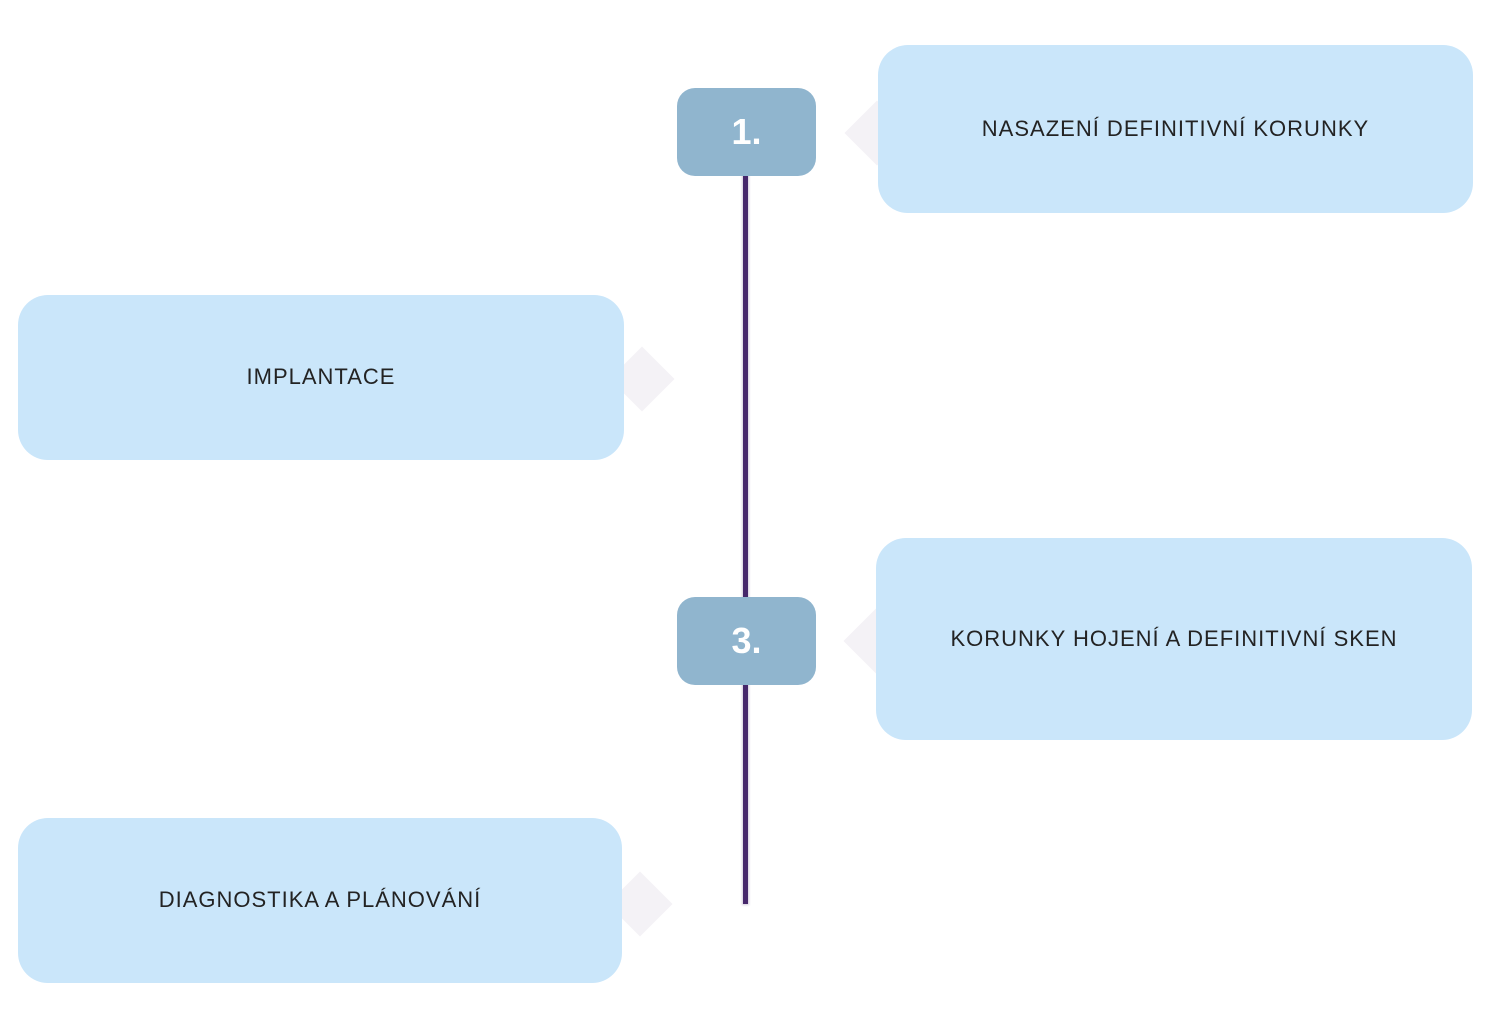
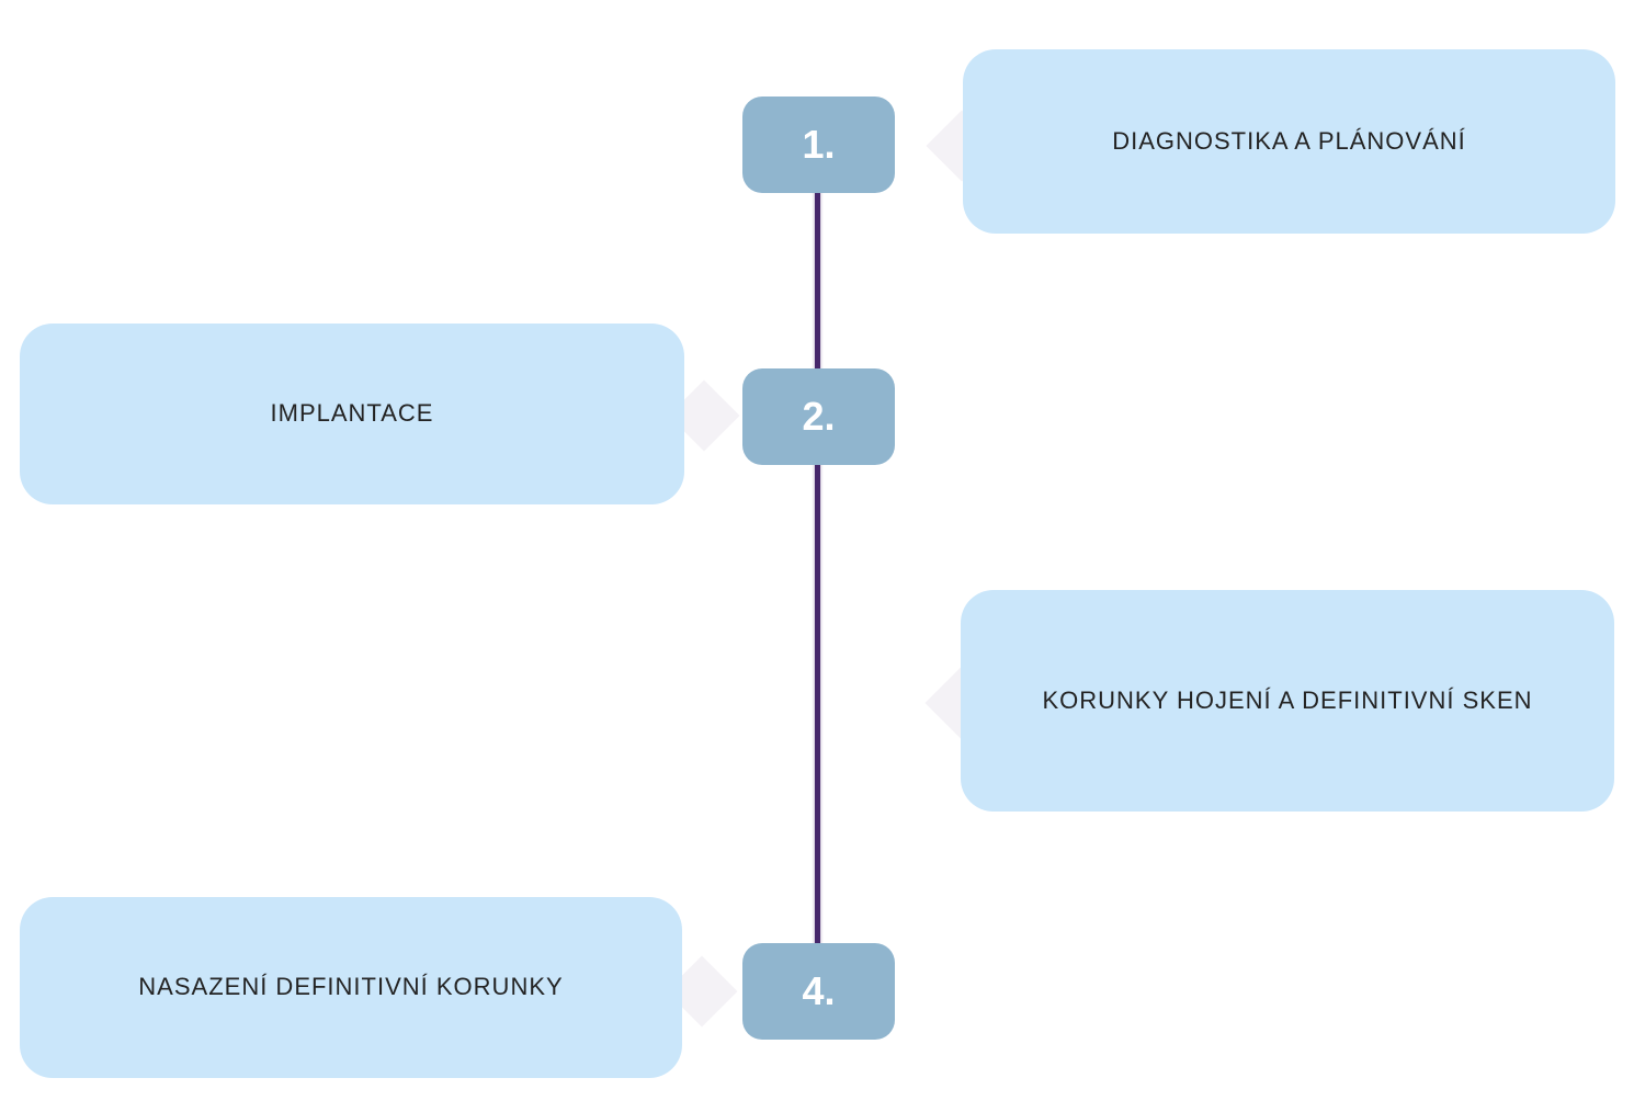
- NASAZENÍ DEFINITIVNÍ KORUNKY
+ DIAGNOSTIKA A PLÁNOVÁNÍ
  1.
  IMPLANTACE
+ 2.
  KORUNKY HOJENÍ A DEFINITIVNÍ SKEN
- 3.
- DIAGNOSTIKA A PLÁNOVÁNÍ
+ NASAZENÍ DEFINITIVNÍ KORUNKY
+ 4.
